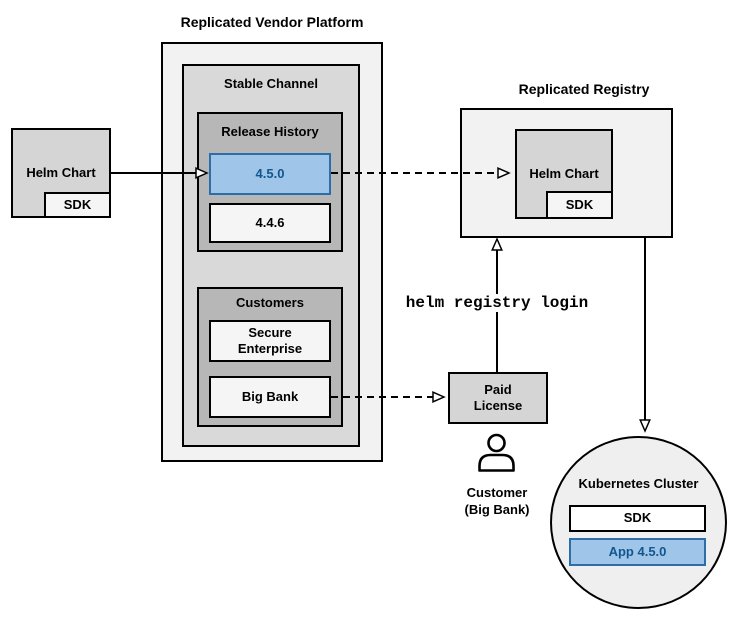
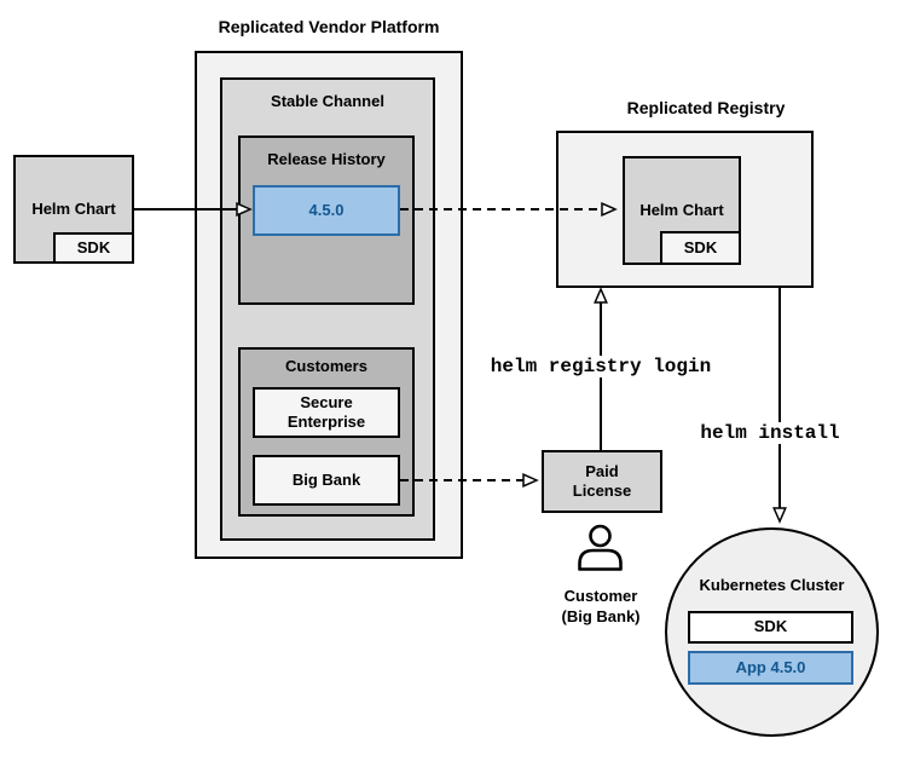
  Replicated Vendor Platform
  Stable Channel
  Release History
  4.5.0
- 4.4.6
  Customers
  Secure Enterprise
  Big Bank
  Helm Chart
  SDK
  Replicated Registry
  Helm Chart
  SDK
  Paid License
  Customer
  (Big Bank)
  Kubernetes Cluster
  SDK
  App 4.5.0
  helm registry login
+ helm install
